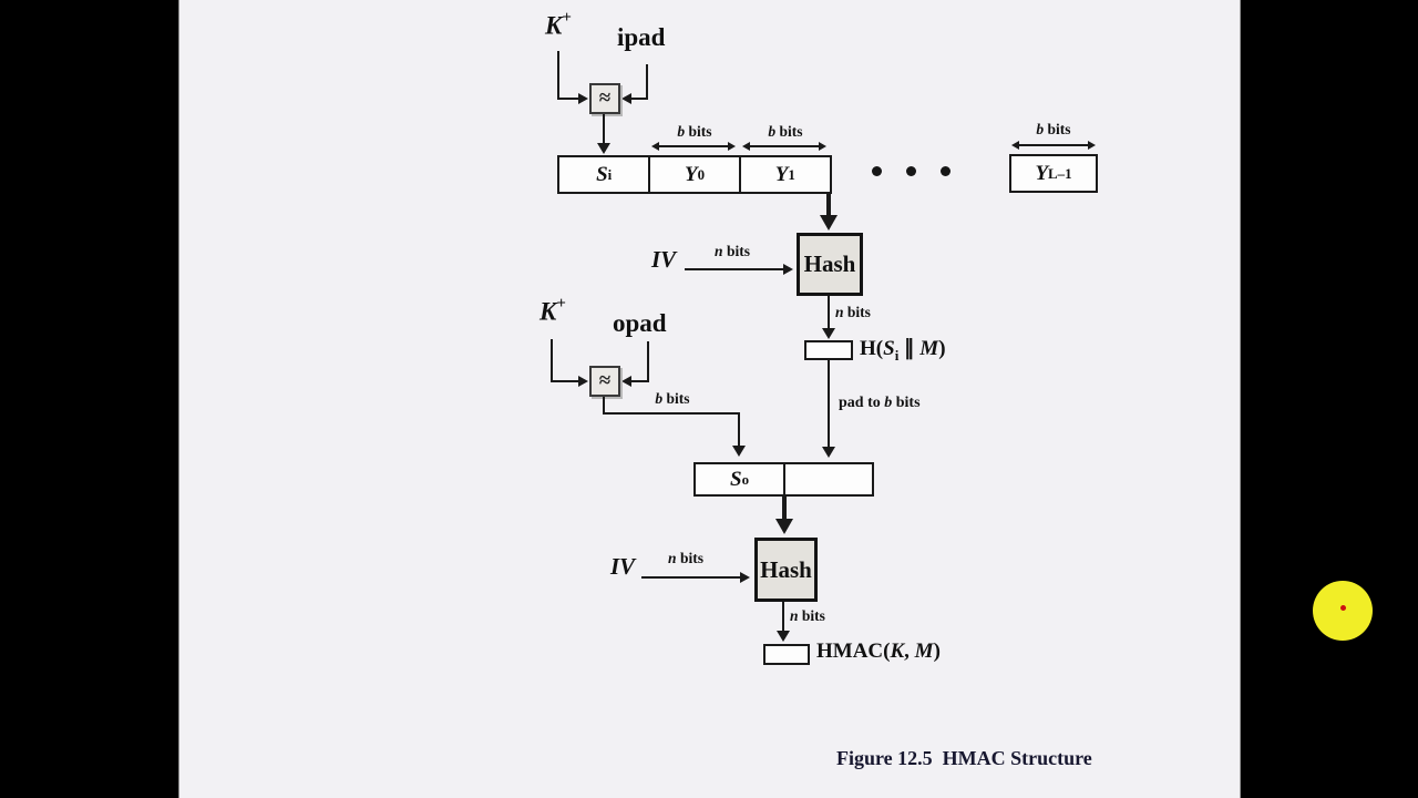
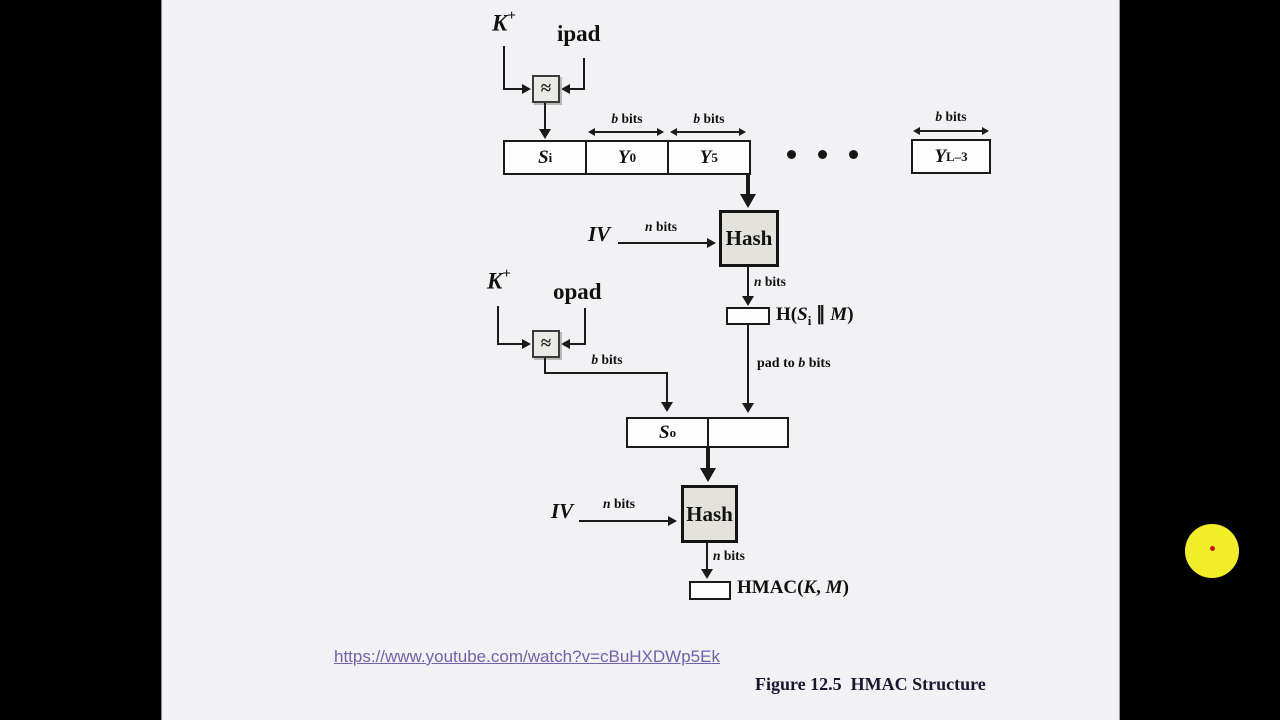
  K+
  ipad
  ≈
  b bits
  b bits
  S
  i
  Y
  0
  Y
- 1
+ 5
  b bits
  Y
- L–1
+ L–3
  Hash
  IV
  n bits
  n bits
  H(Si ∥ M)
  pad to b bits
  K+
  opad
  ≈
  b bits
  S
  o
  Hash
  IV
  n bits
  n bits
  HMAC(K, M)
+ https://www.youtube.com/watch?v=cBuHXDWp5Ek
  Figure 12.5 HMAC Structure
